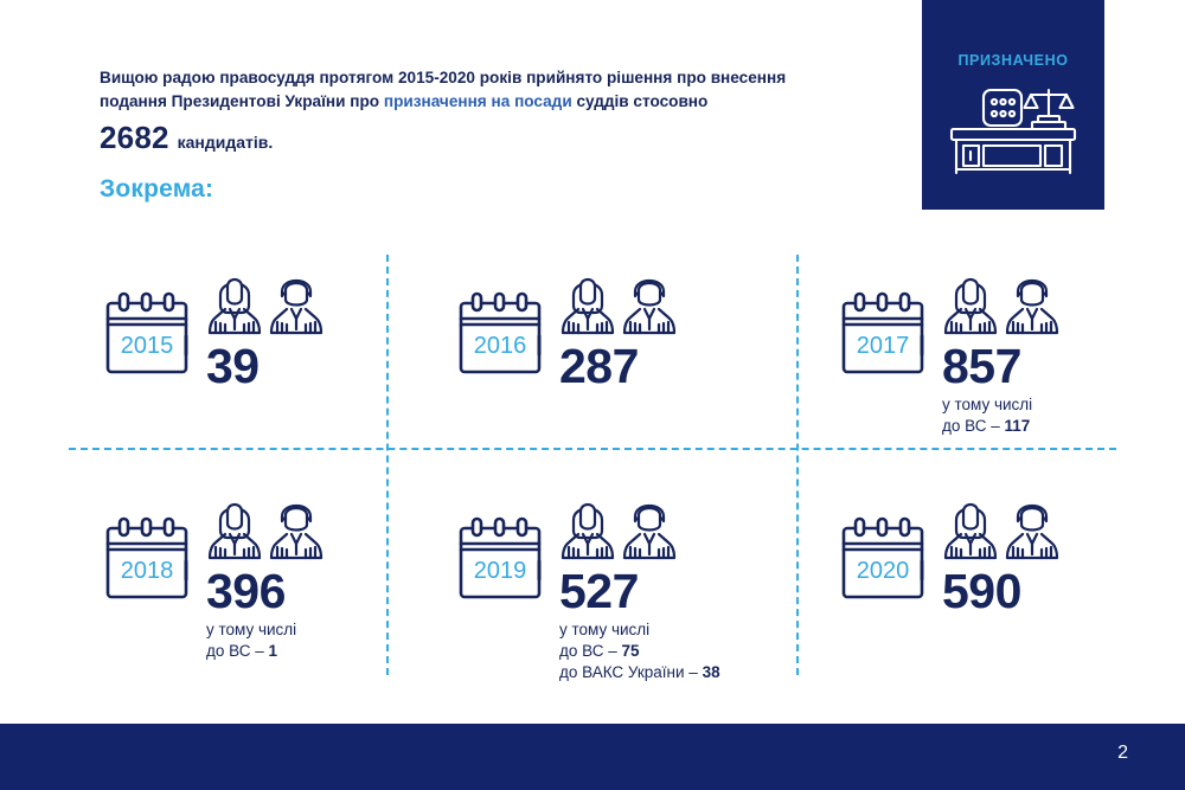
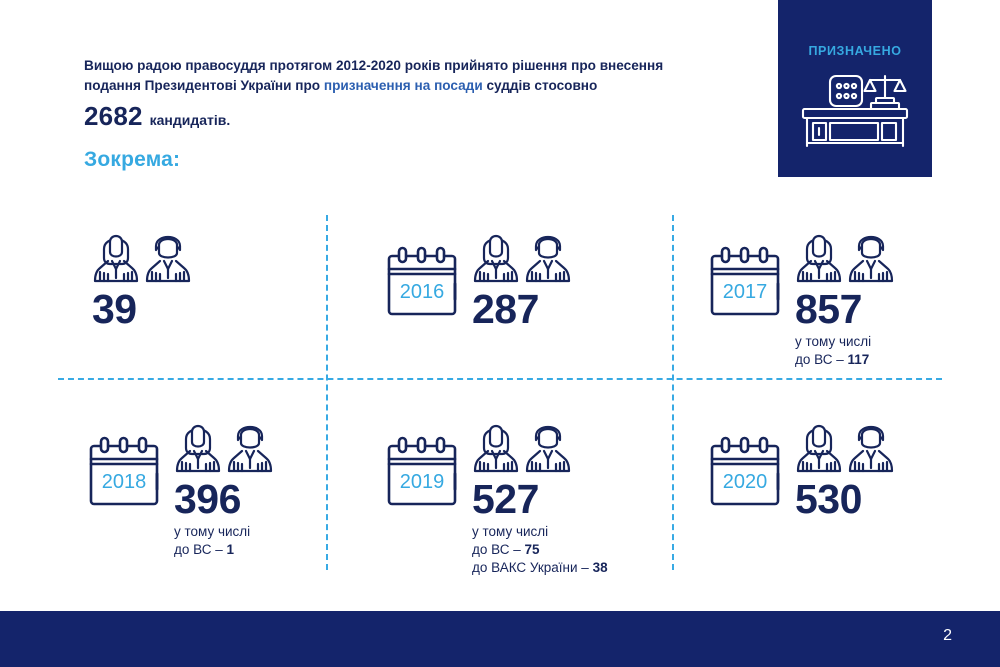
  ПРИЗНАЧЕНО
- Вищою радою правосуддя протягом 2015-2020 років прийнято рішення про внесення
+ Вищою радою правосуддя протягом 2012-2020 років прийнято рішення про внесення
  подання Президентові України про призначення на посади суддів стосовно
  2682
  кандидатів.
  Зокрема:
- 2015
  39
  2016
  287
  2017
  857
  у тому числі
  до ВС – 117
  2018
  396
  у тому числі
  до ВС – 1
  2019
  527
  у тому числі
  до ВС – 75
  до ВАКС України – 38
  2020
- 590
+ 530
  2
